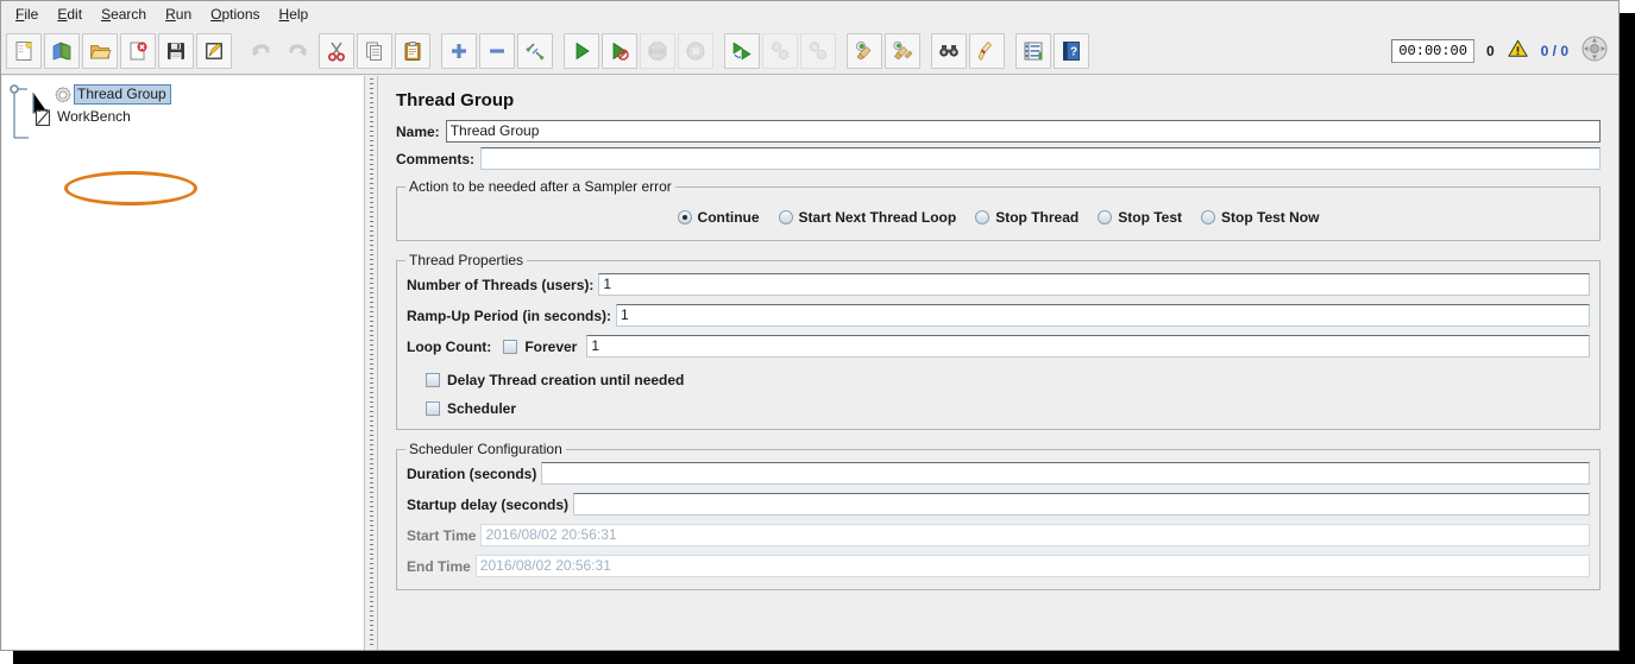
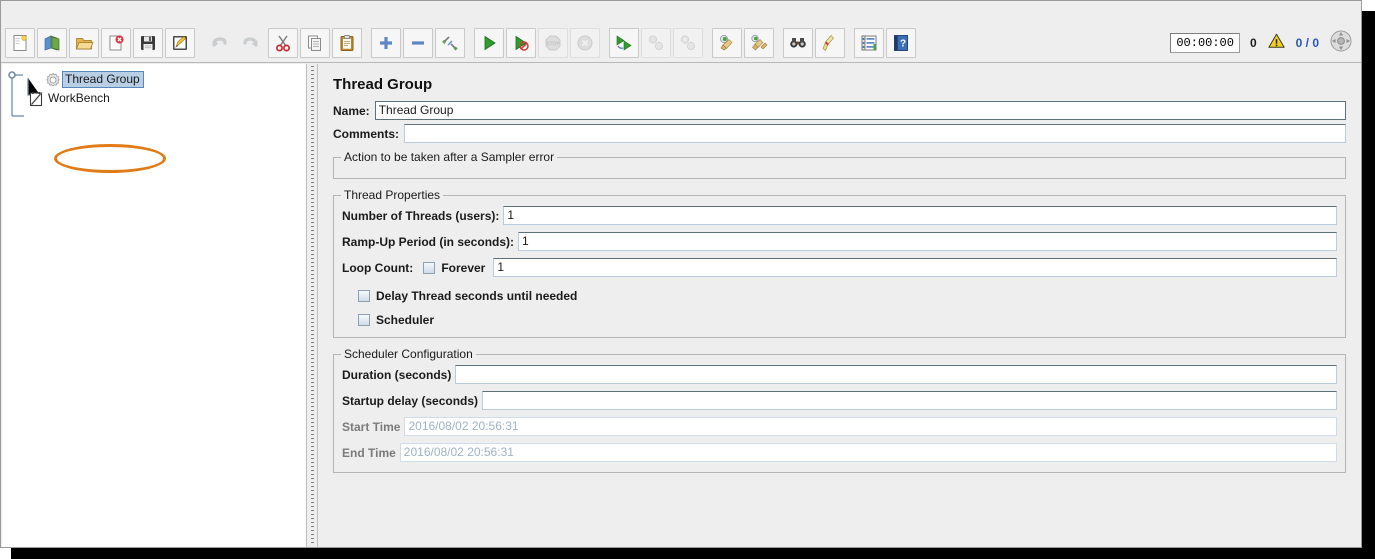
- File
- Edit
- Search
- Run
- Options
- Help
  ?
  00:00:00
  0
  0 / 0
  Thread Group
  WorkBench
  Thread Group
  Name:
  Thread Group
  Comments:
- Action to be needed after a Sampler error
+ Action to be taken after a Sampler error
- Continue
- Start Next Thread Loop
- Stop Thread
- Stop Test
- Stop Test Now
  Thread Properties
  Number of Threads (users):
  1
  Ramp-Up Period (in seconds):
  1
  Loop Count:
  Forever
  1
- Delay Thread creation until needed
+ Delay Thread seconds until needed
  Scheduler
  Scheduler Configuration
  Duration (seconds)
  Startup delay (seconds)
  Start Time
  2016/08/02 20:56:31
  End Time
  2016/08/02 20:56:31
